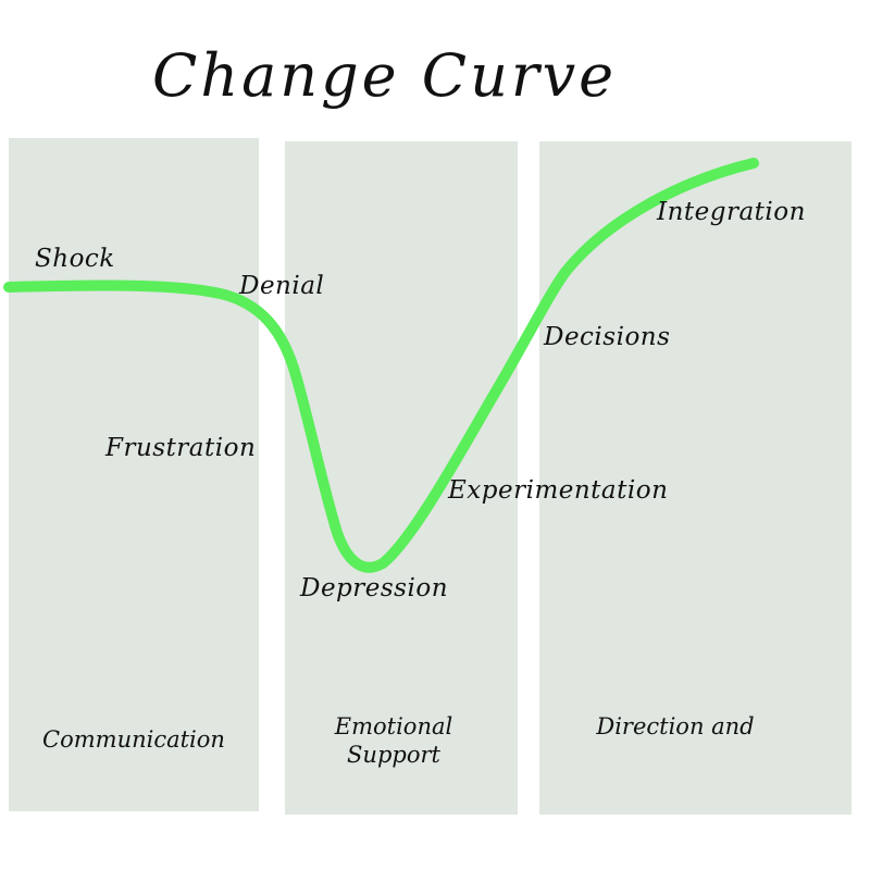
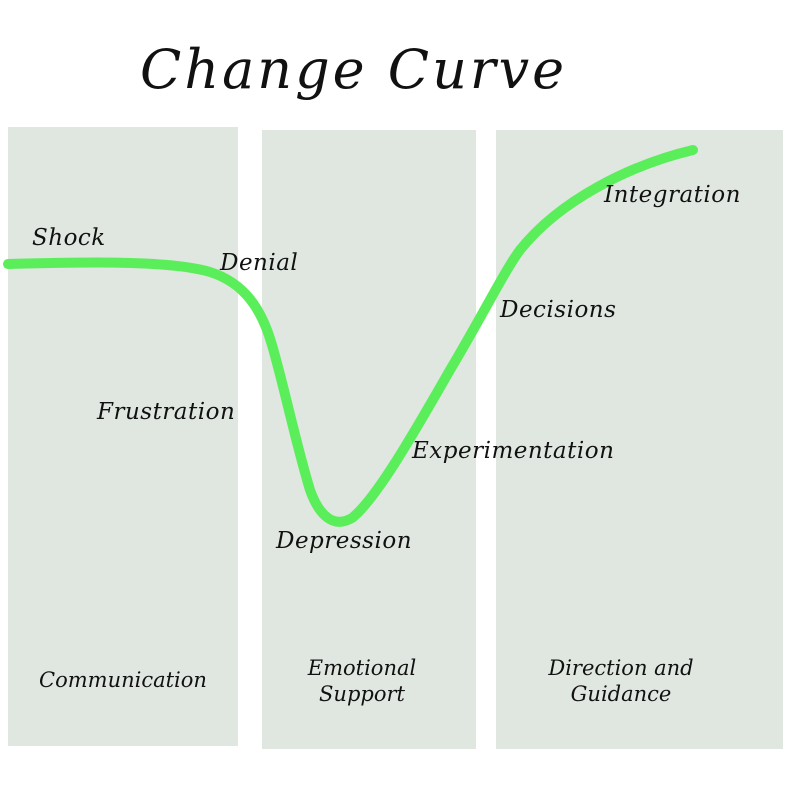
  Change Curve
  Shock
  Denial
  Frustration
  Depression
  Experimentation
  Decisions
  Integration
  Communication
  Emotional
  Support
  Direction and
+ Guidance
